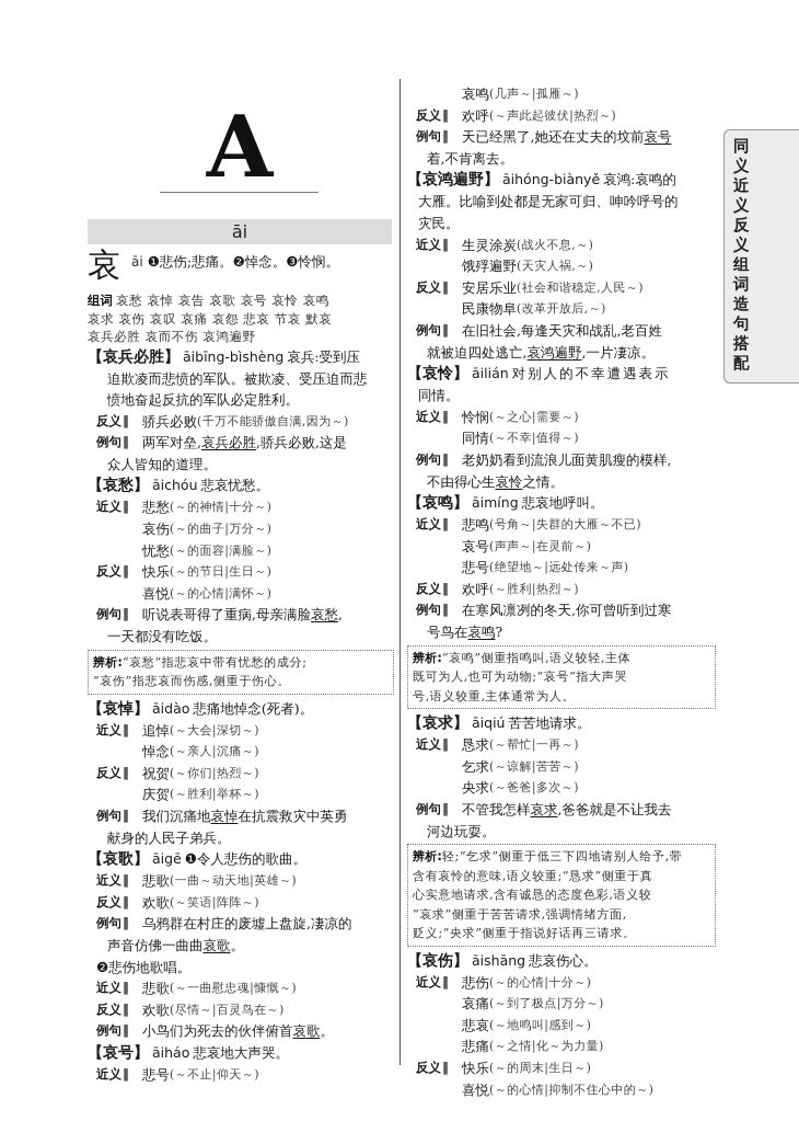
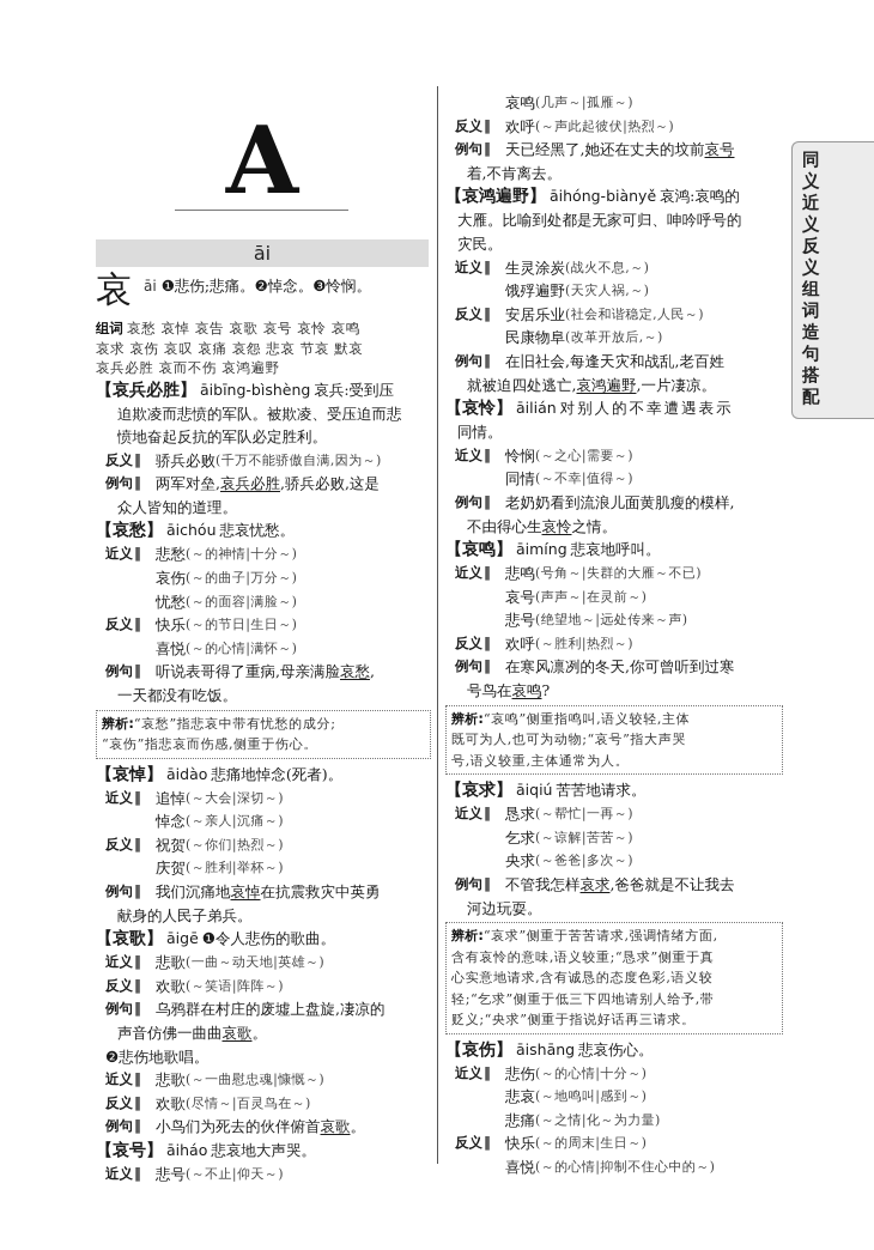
  A
  āi
  哀
  āi ❶悲伤;悲痛。❷悼念。❸怜悯。
  组词 哀愁 哀悼 哀告 哀歌 哀号 哀怜 哀鸣
  哀求 哀伤 哀叹 哀痛 哀怨 悲哀 节哀 默哀
  哀兵必胜 哀而不伤 哀鸿遍野
  【哀兵必胜】 āibīng-bìshèng 哀兵:受到压
  迫欺凌而悲愤的军队。被欺凌、受压迫而悲
  愤地奋起反抗的军队必定胜利。
  反义
  骄兵必败
  (千万不能骄傲自满,因为～)
  例句
  两军对垒,哀兵必胜,骄兵必败,这是
  众人皆知的道理。
  【哀愁】 āichóu 悲哀忧愁。
  近义
  悲愁
  (～的神情|十分～)
  哀伤
  (～的曲子|万分～)
  忧愁
  (～的面容|满脸～)
  反义
  快乐
  (～的节日|生日～)
  喜悦
  (～的心情|满怀～)
  例句
  听说表哥得了重病,母亲满脸哀愁,
  一天都没有吃饭。
  辨析:“哀愁”指悲哀中带有忧愁的成分;
  “哀伤”指悲哀而伤感,侧重于伤心。
  【哀悼】 āidào 悲痛地悼念(死者)。
  近义
  追悼
  (～大会|深切～)
  悼念
  (～亲人|沉痛～)
  反义
  祝贺
  (～你们|热烈～)
  庆贺
  (～胜利|举杯～)
  例句
  我们沉痛地哀悼在抗震救灾中英勇
  献身的人民子弟兵。
  【哀歌】 āigē ❶令人悲伤的歌曲。
  近义
  悲歌
  (一曲～动天地|英雄～)
  反义
  欢歌
  (～笑语|阵阵～)
  例句
  乌鸦群在村庄的废墟上盘旋,凄凉的
  声音仿佛一曲曲哀歌。
  ❷悲伤地歌唱。
  近义
  悲歌
  (～一曲慰忠魂|慷慨～)
  反义
  欢歌
  (尽情～|百灵鸟在～)
  例句
  小鸟们为死去的伙伴俯首哀歌。
  【哀号】 āiháo 悲哀地大声哭。
  近义
  悲号
  (～不止|仰天～)
  哀鸣
  (几声～|孤雁～)
  反义
  欢呼
  (～声此起彼伏|热烈～)
  例句
  天已经黑了,她还在丈夫的坟前哀号
  着,不肯离去。
  【哀鸿遍野】 āihóng-biànyě 哀鸿:哀鸣的
  大雁。比喻到处都是无家可归、呻吟呼号的
  灾民。
  近义
  生灵涂炭
  (战火不息,～)
  饿殍遍野
  (天灾人祸,～)
  反义
  安居乐业
  (社会和谐稳定,人民～)
  民康物阜
  (改革开放后,～)
  例句
  在旧社会,每逢天灾和战乱,老百姓
  就被迫四处逃亡,哀鸿遍野,一片凄凉。
  【哀怜】 āilián 对别人的不幸遭遇表示
  同情。
  近义
  怜悯
  (～之心|需要～)
  同情
  (～不幸|值得～)
  例句
  老奶奶看到流浪儿面黄肌瘦的模样,
  不由得心生哀怜之情。
  【哀鸣】 āimíng 悲哀地呼叫。
  近义
  悲鸣
  (号角～|失群的大雁～不已)
  哀号
  (声声～|在灵前～)
  悲号
  (绝望地～|远处传来～声)
  反义
  欢呼
  (～胜利|热烈～)
  例句
  在寒风凛冽的冬天,你可曾听到过寒
  号鸟在哀鸣?
  辨析:“哀鸣”侧重指鸣叫,语义较轻,主体
  既可为人,也可为动物;“哀号”指大声哭
  号,语义较重,主体通常为人。
  【哀求】 āiqiú 苦苦地请求。
  近义
  恳求
  (～帮忙|一再～)
  乞求
  (～谅解|苦苦～)
  央求
  (～爸爸|多次～)
  例句
  不管我怎样哀求,爸爸就是不让我去
  河边玩耍。
- 辨析:轻;“乞求”侧重于低三下四地请别人给予,带
+ 辨析:“哀求”侧重于苦苦请求,强调情绪方面,
  含有哀怜的意味,语义较重;“恳求”侧重于真
  心实意地请求,含有诚恳的态度色彩,语义较
- “哀求”侧重于苦苦请求,强调情绪方面,
+ 轻;“乞求”侧重于低三下四地请别人给予,带
  贬义;“央求”侧重于指说好话再三请求。
  【哀伤】 āishāng 悲哀伤心。
  近义
  悲伤
  (～的心情|十分～)
- 哀痛
- (～到了极点|万分～)
  悲哀
  (～地鸣叫|感到～)
  悲痛
  (～之情|化～为力量)
  反义
  快乐
  (～的周末|生日～)
  喜悦
  (～的心情|抑制不住心中的～)
  同义近义反义组词造句搭配
